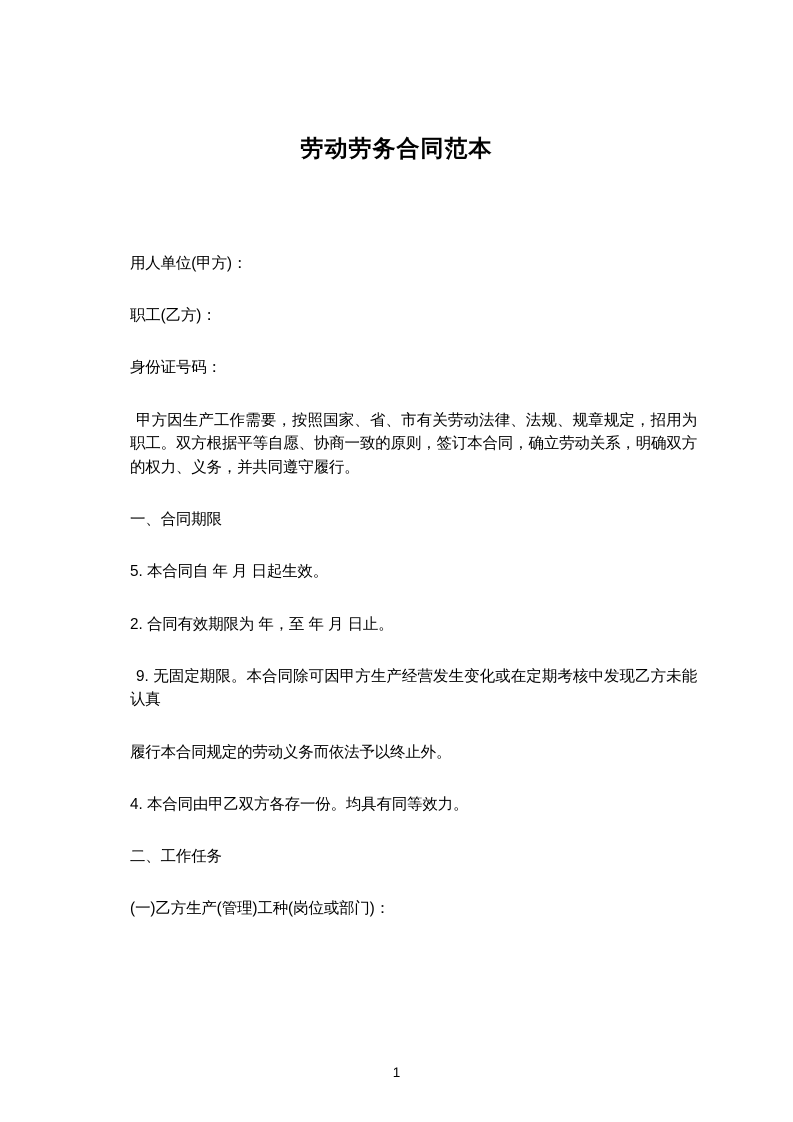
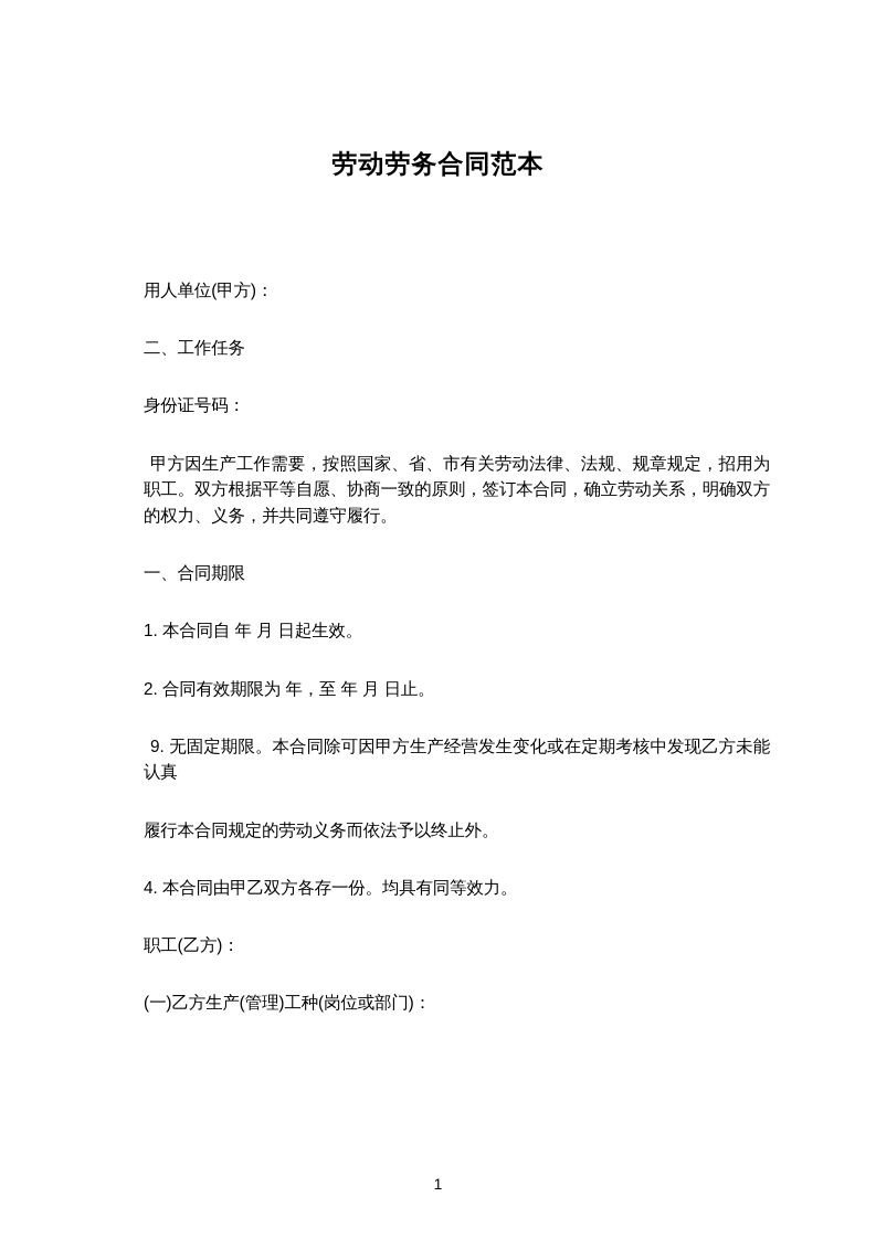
  劳动劳务合同范本
  用人单位(甲方)：
- 职工(乙方)：
+ 二、工作任务
  身份证号码：
  甲方因生产工作需要，按照国家、省、市有关劳动法律、法规、规章规定，招用为职工。双方根据平等自愿、协商一致的原则，签订本合同，确立劳动关系，明确双方的权力、义务，并共同遵守履行。
  一、合同期限
- 5. 本合同自 年 月 日起生效。
+ 1. 本合同自 年 月 日起生效。
  2. 合同有效期限为 年，至 年 月 日止。
  9. 无固定期限。本合同除可因甲方生产经营发生变化或在定期考核中发现乙方未能认真
  履行本合同规定的劳动义务而依法予以终止外。
  4. 本合同由甲乙双方各存一份。均具有同等效力。
- 二、工作任务
+ 职工(乙方)：
  (一)乙方生产(管理)工种(岗位或部门)：
  1
